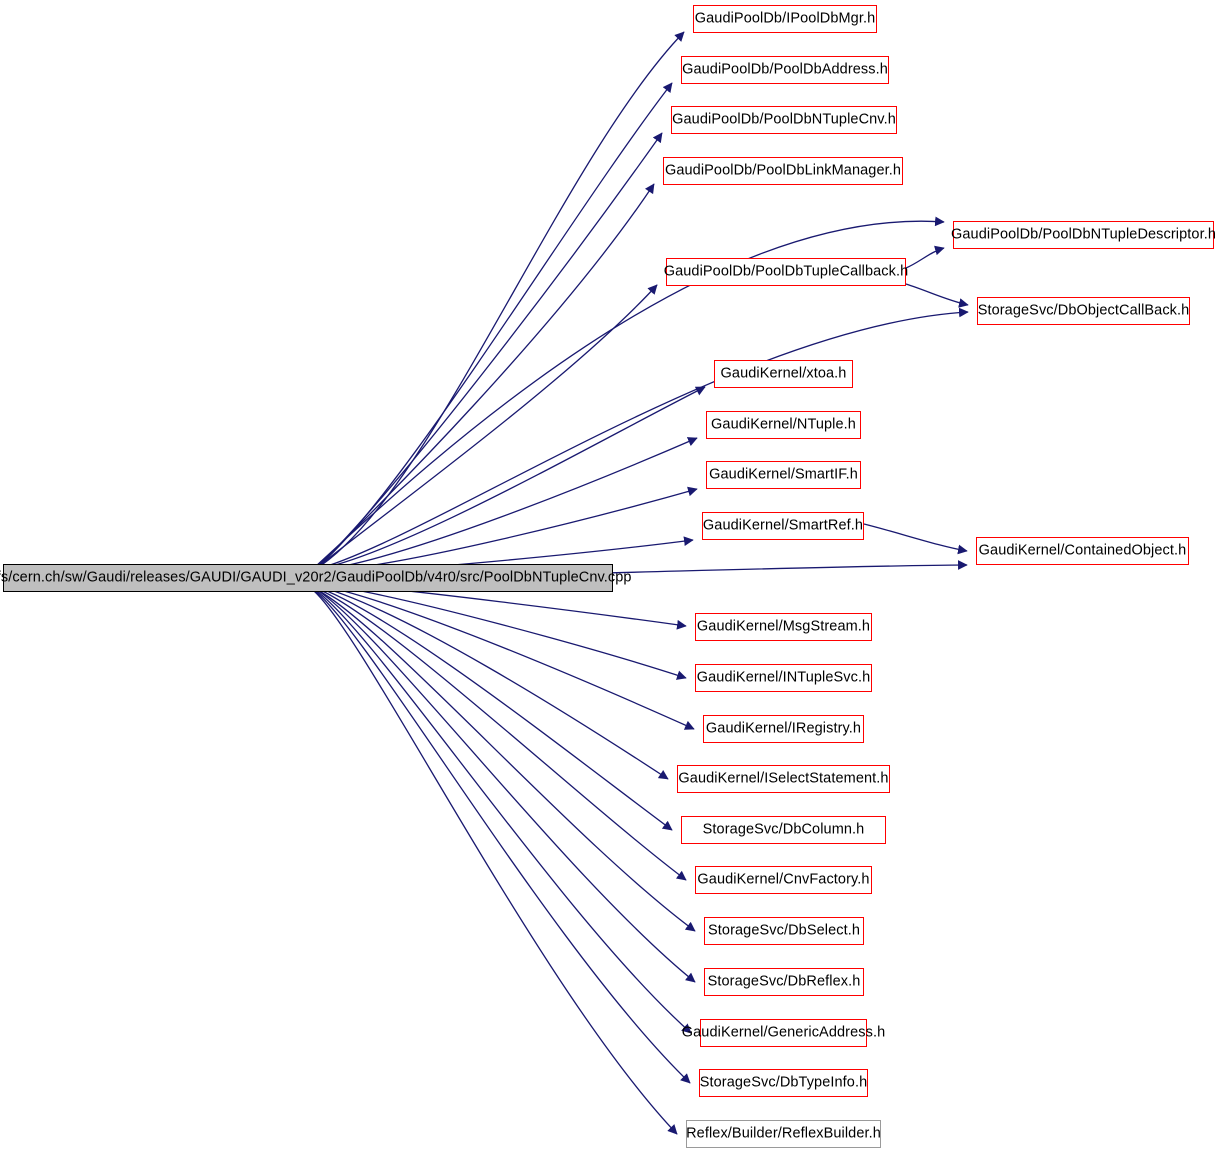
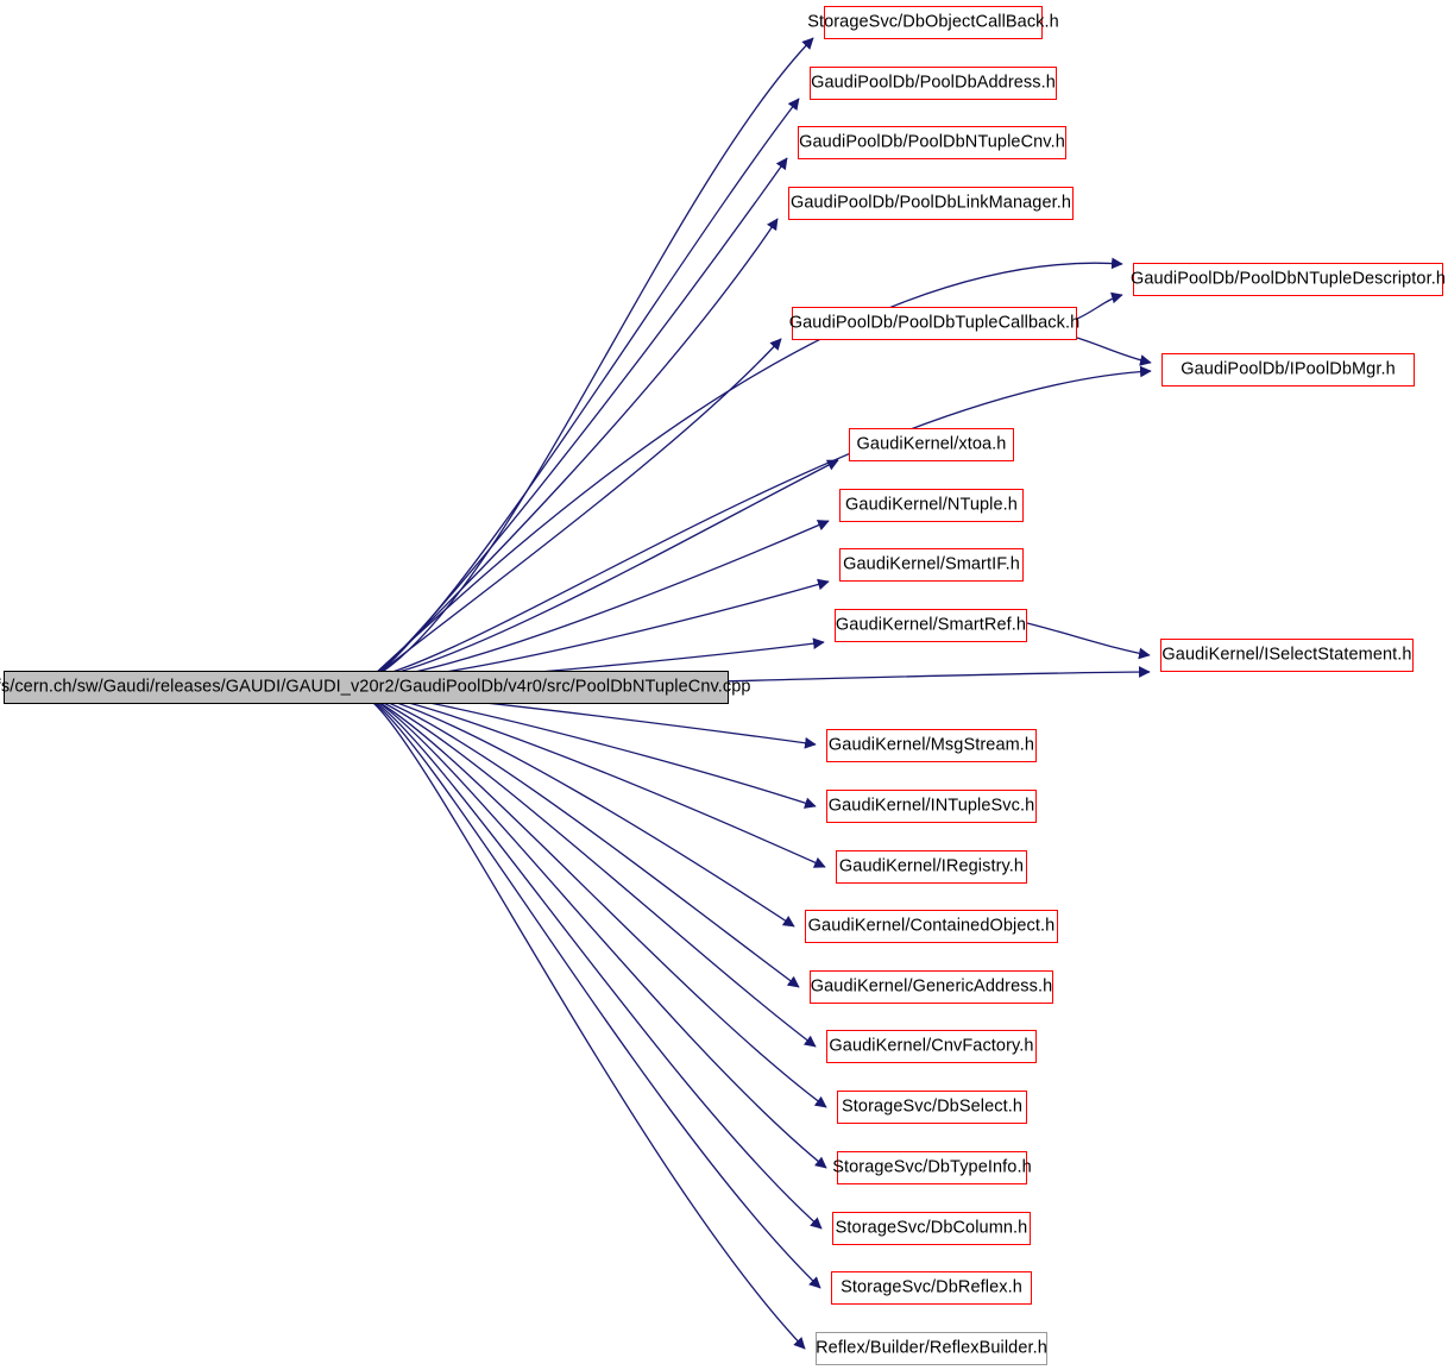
  s/cern.ch/sw/Gaudi/releases/GAUDI/GAUDI_v20r2/GaudiPoolDb/v4r0/src/PoolDbNTupleCnv.cpp
- GaudiPoolDb/IPoolDbMgr.h
+ StorageSvc/DbObjectCallBack.h
  GaudiPoolDb/PoolDbAddress.h
  GaudiPoolDb/PoolDbNTupleCnv.h
  GaudiPoolDb/PoolDbLinkManager.h
  GaudiPoolDb/PoolDbNTupleDescriptor.h
  GaudiPoolDb/PoolDbTupleCallback.h
- StorageSvc/DbObjectCallBack.h
+ GaudiPoolDb/IPoolDbMgr.h
  GaudiKernel/xtoa.h
  GaudiKernel/NTuple.h
  GaudiKernel/SmartIF.h
  GaudiKernel/SmartRef.h
- GaudiKernel/ContainedObject.h
+ GaudiKernel/ISelectStatement.h
  GaudiKernel/MsgStream.h
  GaudiKernel/INTupleSvc.h
  GaudiKernel/IRegistry.h
- GaudiKernel/ISelectStatement.h
+ GaudiKernel/ContainedObject.h
- StorageSvc/DbColumn.h
+ GaudiKernel/GenericAddress.h
  GaudiKernel/CnvFactory.h
  StorageSvc/DbSelect.h
- StorageSvc/DbReflex.h
+ StorageSvc/DbTypeInfo.h
- GaudiKernel/GenericAddress.h
+ StorageSvc/DbColumn.h
- StorageSvc/DbTypeInfo.h
+ StorageSvc/DbReflex.h
  Reflex/Builder/ReflexBuilder.h
